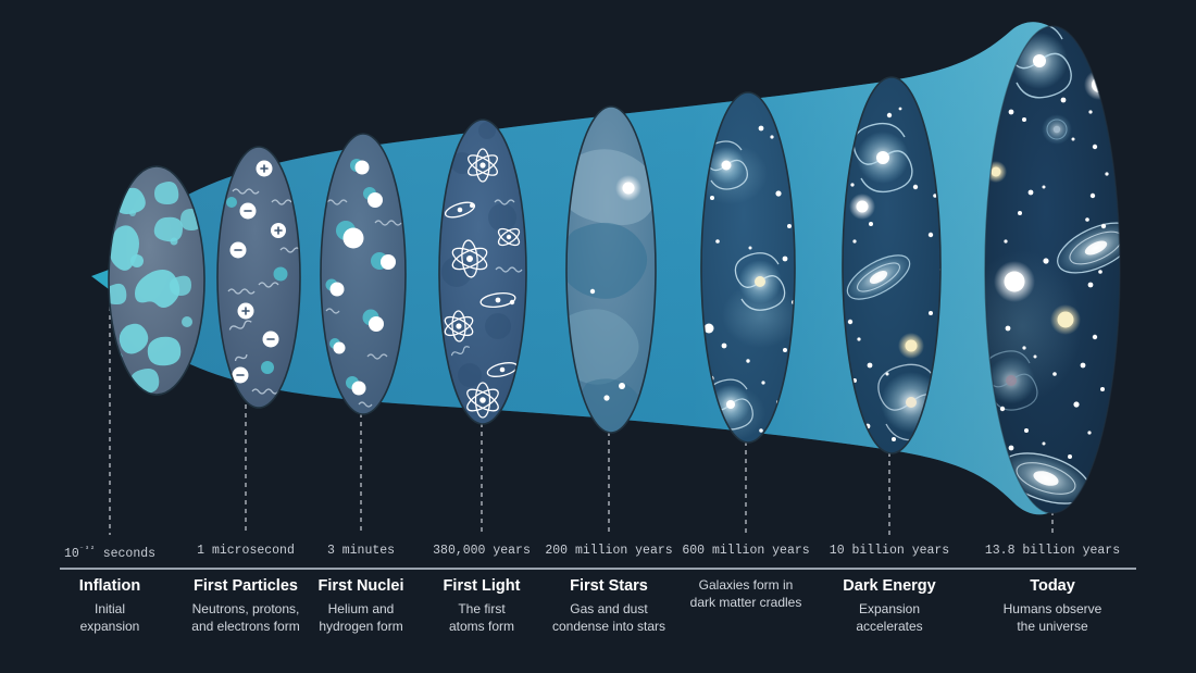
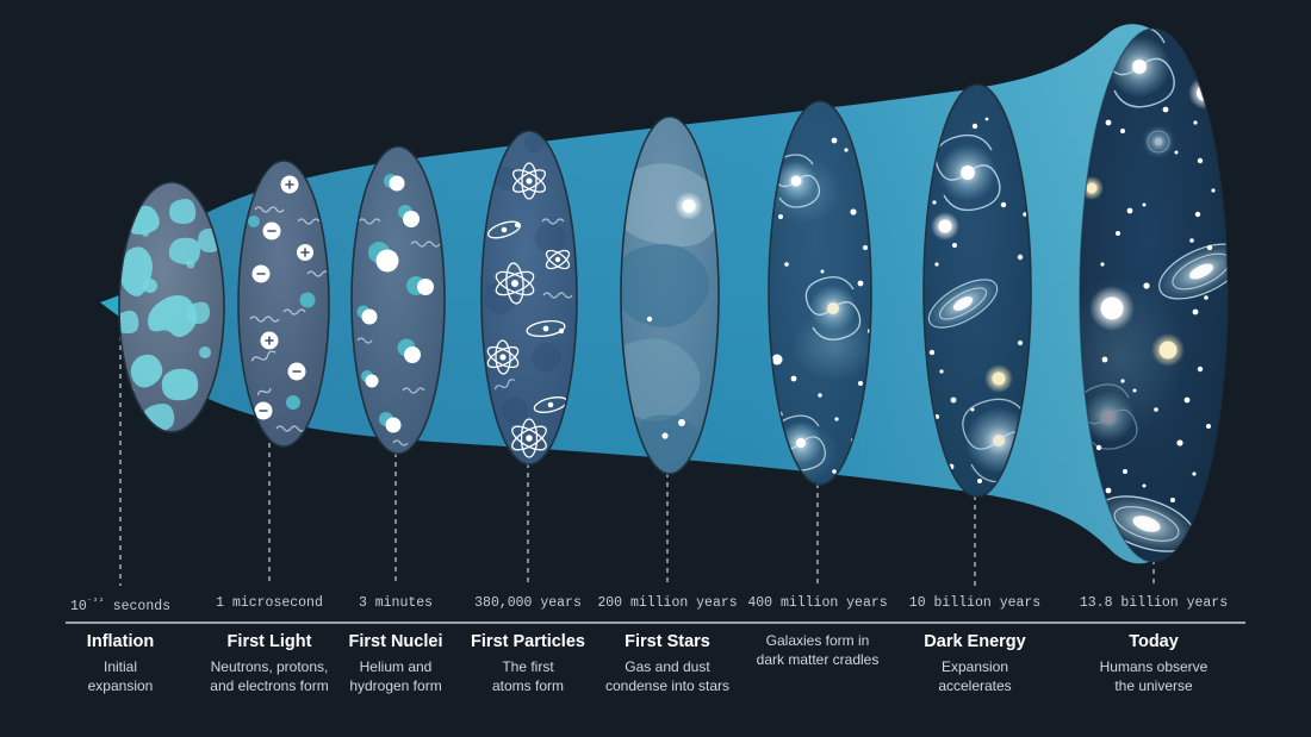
  10⁻³² seconds
  1 microsecond
  3 minutes
  380,000 years
  200 million years
- 600 million years
+ 400 million years
  10 billion years
  13.8 billion years
  Inflation
  Initial
  expansion
- First Particles
+ First Light
  Neutrons, protons,
  and electrons form
  First Nuclei
  Helium and
  hydrogen form
- First Light
+ First Particles
  The first
  atoms form
  First Stars
  Gas and dust
  condense into stars
  Galaxies form in
  dark matter cradles
  Dark Energy
  Expansion
  accelerates
  Today
  Humans observe
  the universe
